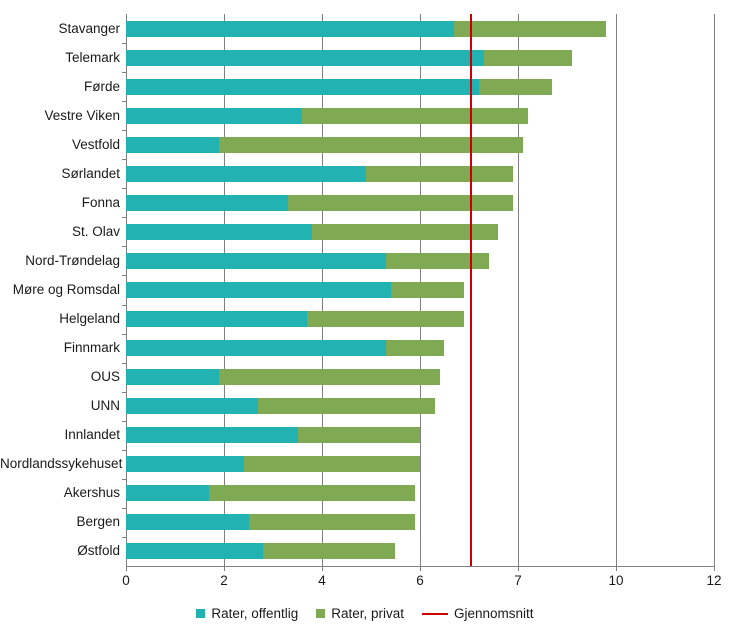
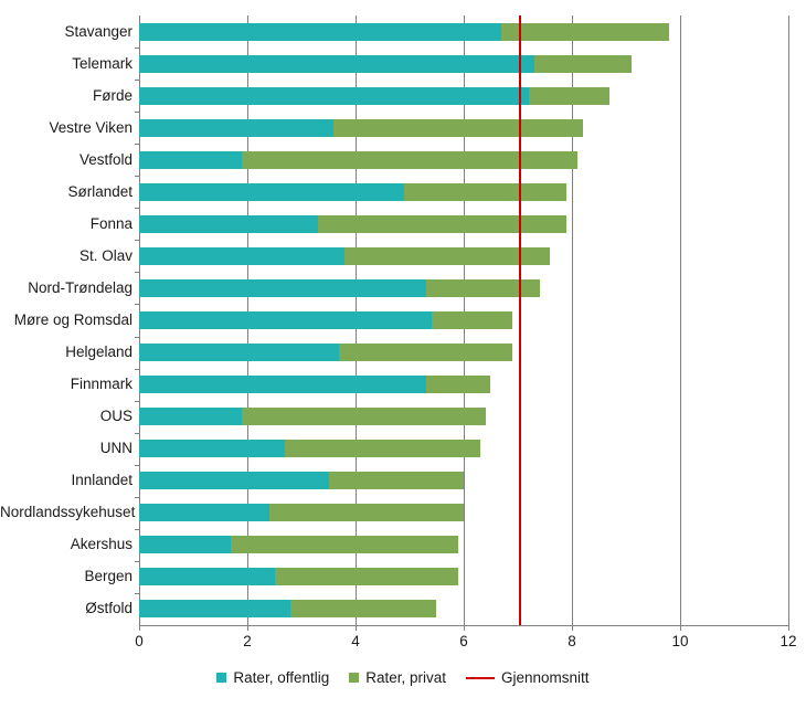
  Stavanger
  Telemark
  Førde
  Vestre Viken
  Vestfold
  Sørlandet
  Fonna
  St. Olav
  Nord-Trøndelag
  Møre og Romsdal
  Helgeland
  Finnmark
  OUS
  UNN
  Innlandet
  Nordlandssykehuset
  Akershus
  Bergen
  Østfold
  0
  2
  4
  6
- 7
+ 8
  10
  12
  Rater, offentlig
  Rater, privat
  Gjennomsnitt
